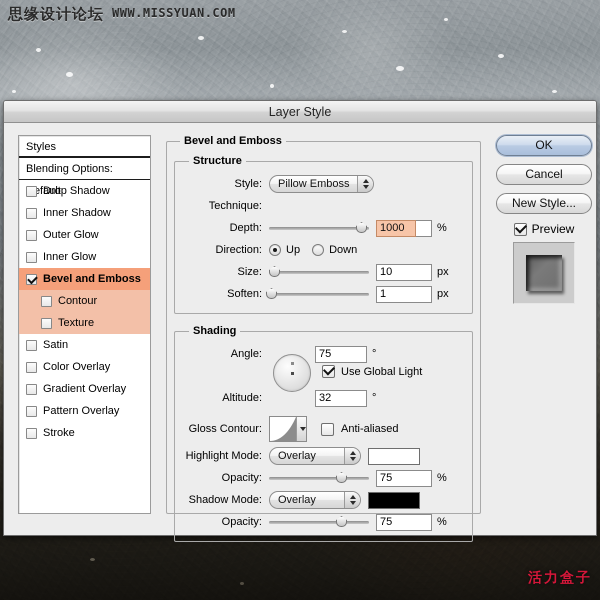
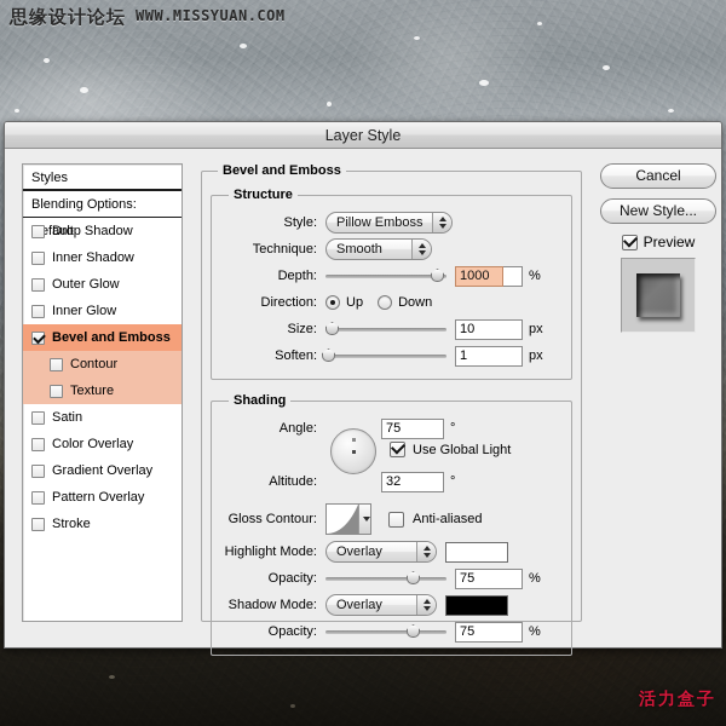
  思缘设计论坛 WWW.MISSYUAN.COM
  活力盒子
  Layer Style
  Styles
  Blending Options: efault
  Drop Shadow
  Inner Shadow
  Outer Glow
  Inner Glow
  Bevel and Emboss
  Contour
  Texture
  Satin
  Color Overlay
  Gradient Overlay
  Pattern Overlay
  Stroke
  Bevel and Emboss
  Structure
  Style:
  Pillow Emboss
  Technique:
+ Smooth
  Depth:
  1000
  %
  Direction:
  Up
  Down
  Size:
  10
  px
  Soften:
  1
  px
  Shading
  Angle:
  75
  °
  Use Global Light
  Altitude:
  32
  °
  Gloss Contour:
  Anti-aliased
  Highlight Mode:
  Overlay
  Opacity:
  75
  %
  Shadow Mode:
  Overlay
  Opacity:
  75
  %
- OK
  Cancel
  New Style...
  Preview
